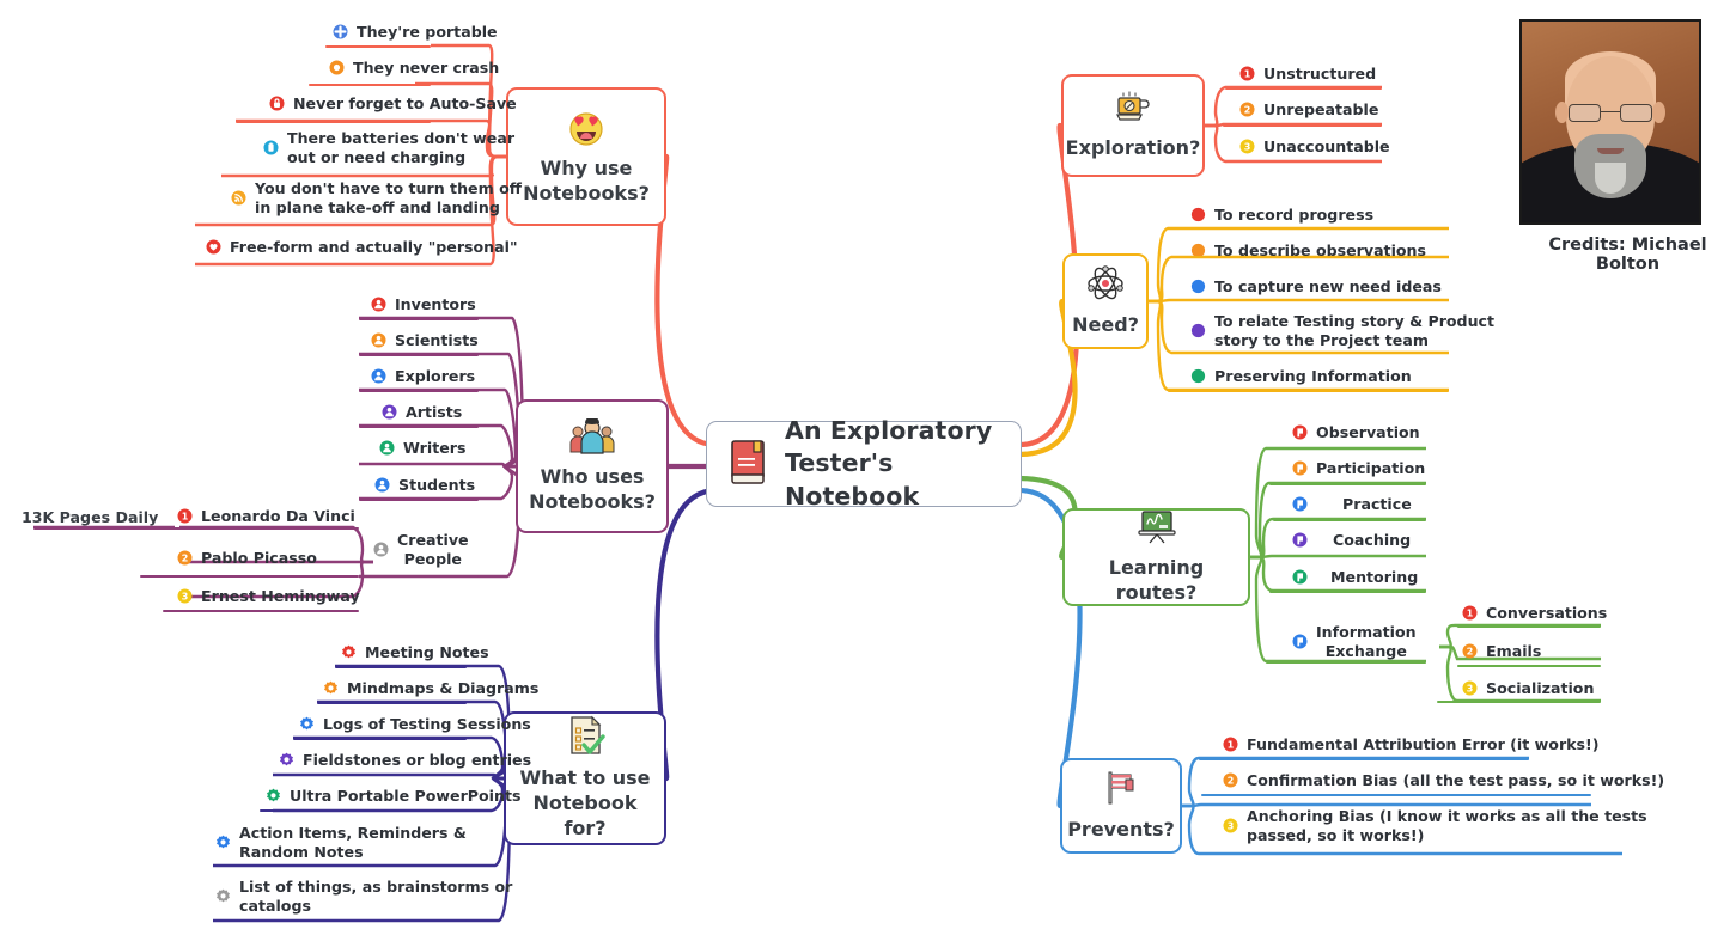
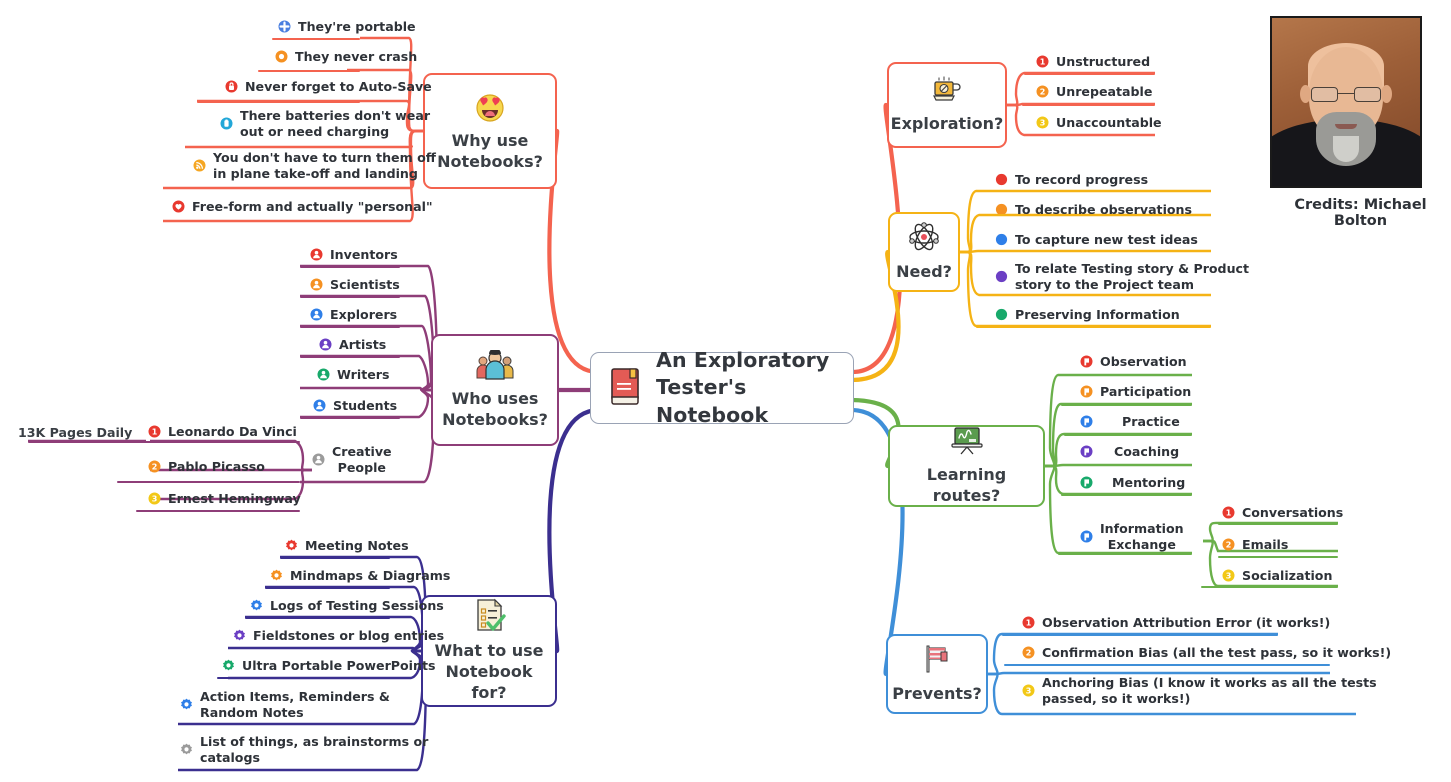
  An Exploratory Tester's Notebook
  Why use
  Notebooks?
  Who uses
  Notebooks?
  What to use
  Notebook for?
  Exploration?
  Need?
  Learning routes?
  Prevents?
  They're portable
  They never crash
  Never forget to Auto-Save
  There batteries don't wear
  out or need charging
  You don't have to turn them off
  in plane take-off and landing
  Free-form and actually "personal"
  Inventors
  Scientists
  Explorers
  Artists
  Writers
  Students
  Creative
  People
  1
  Leonardo Da Vinci
  13K Pages Daily
  2
  Pablo Picasso
  3
  Ernest Hemingway
  Meeting Notes
  Mindmaps & Diagrams
  Logs of Testing Sessions
  Fieldstones or blog entries
  Ultra Portable PowerPoints
  Action Items, Reminders &
  Random Notes
  List of things, as brainstorms or
  catalogs
  1
  Unstructured
  2
  Unrepeatable
  3
  Unaccountable
  To record progress
  To describe observations
- To capture new need ideas
+ To capture new test ideas
  To relate Testing story & Product
  story to the Project team
  Preserving Information
  Observation
  Participation
  Practice
  Coaching
  Mentoring
  Information
  Exchange
  1
  Conversations
  2
  Emails
  3
  Socialization
  1
- Fundamental Attribution Error (it works!)
+ Observation Attribution Error (it works!)
  2
  Confirmation Bias (all the test pass, so it works!)
  3
  Anchoring Bias (I know it works as all the tests
  passed, so it works!)
  Credits: Michael Bolton
